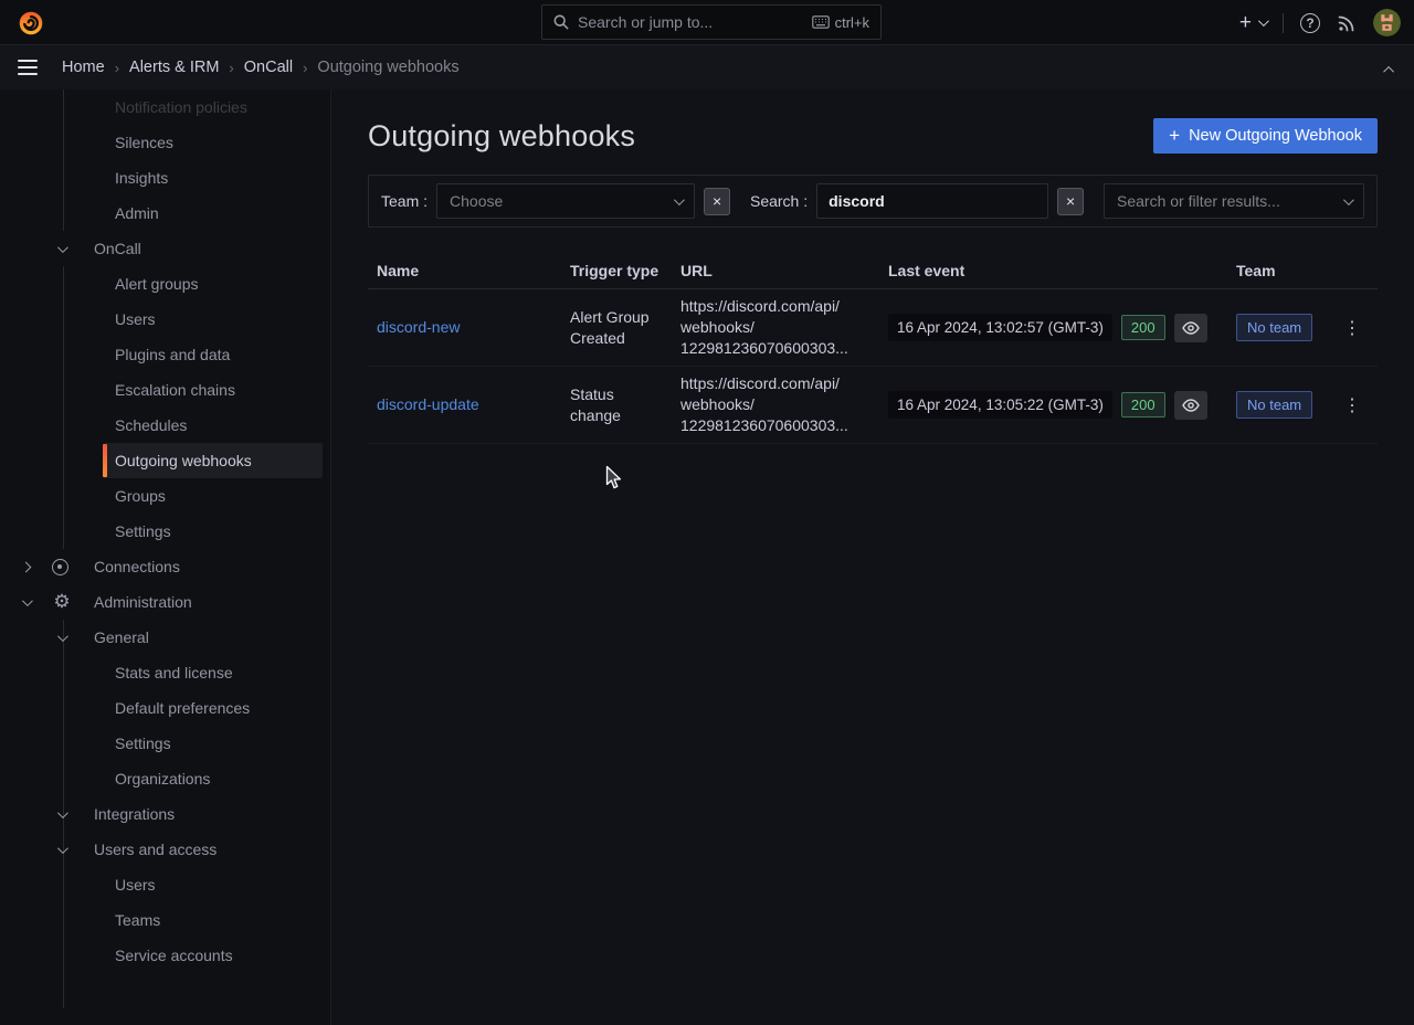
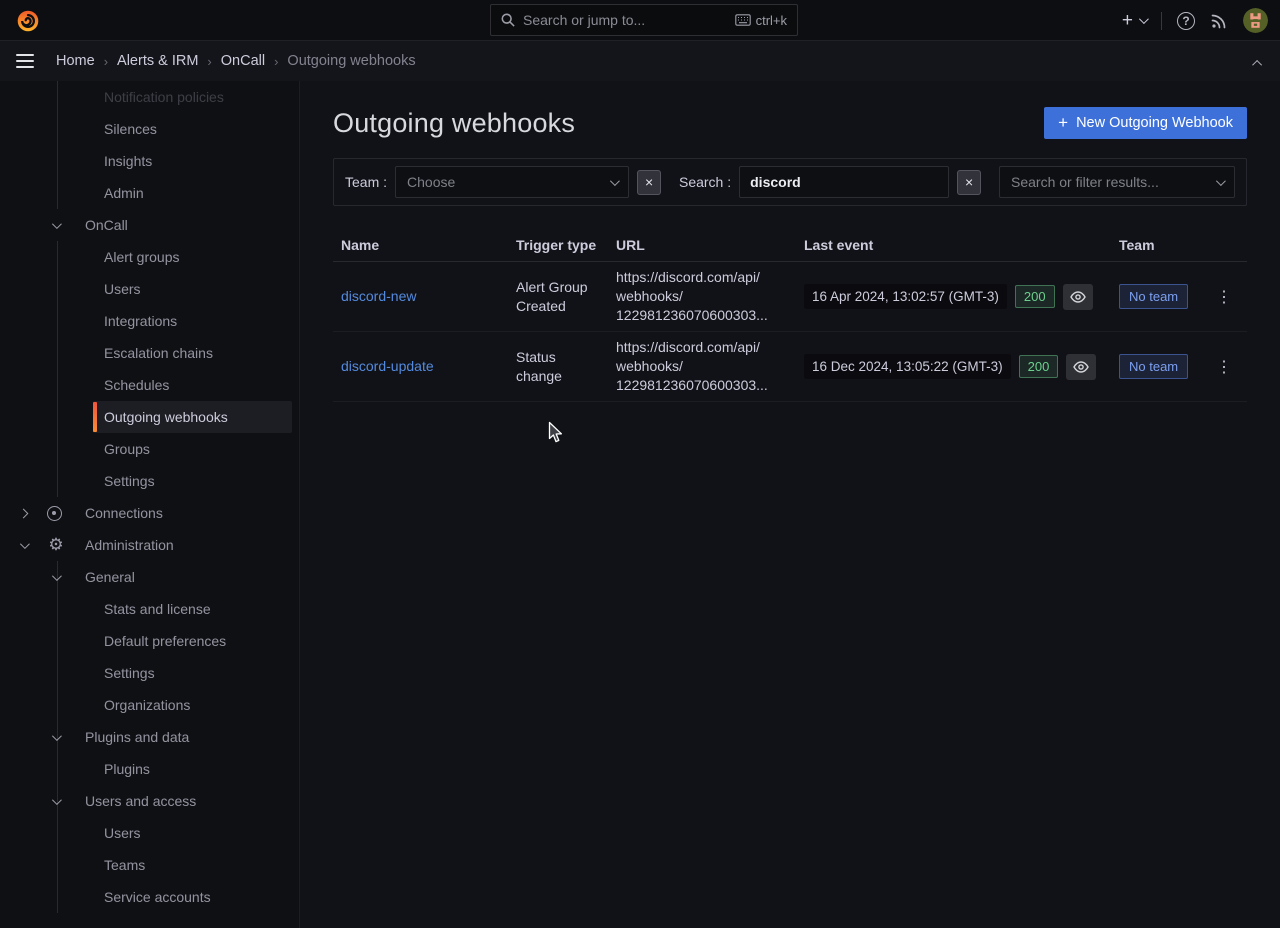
  Search or jump to...
  ctrl+k
  Home
  ›
  Alerts & IRM
  ›
  OnCall
  ›
  Outgoing webhooks
  Notification policies
  Silences
  Insights
  Admin
  OnCall
  Alert groups
  Users
- Plugins and data
+ Integrations
  Escalation chains
  Schedules
  Outgoing webhooks
  Groups
  Settings
  Connections
  Administration
  General
  Stats and license
  Default preferences
  Settings
  Organizations
- Integrations
+ Plugins and data
+ Plugins
  Users and access
  Users
  Teams
  Service accounts
  Outgoing webhooks
  New Outgoing Webhook
  Team :
  Choose
  Search :
  discord
  Search or filter results...
  Name
  Trigger type
  URL
  Last event
  Team
  discord-new
  Alert Group Created
  https://discord.com/api/
  webhooks/
  122981236070600303...
  16 Apr 2024, 13:02:57 (GMT-3)
  200
  No team
  discord-update
  Status change
  https://discord.com/api/
  webhooks/
  122981236070600303...
- 16 Apr 2024, 13:05:22 (GMT-3)
+ 16 Dec 2024, 13:05:22 (GMT-3)
  200
  No team
